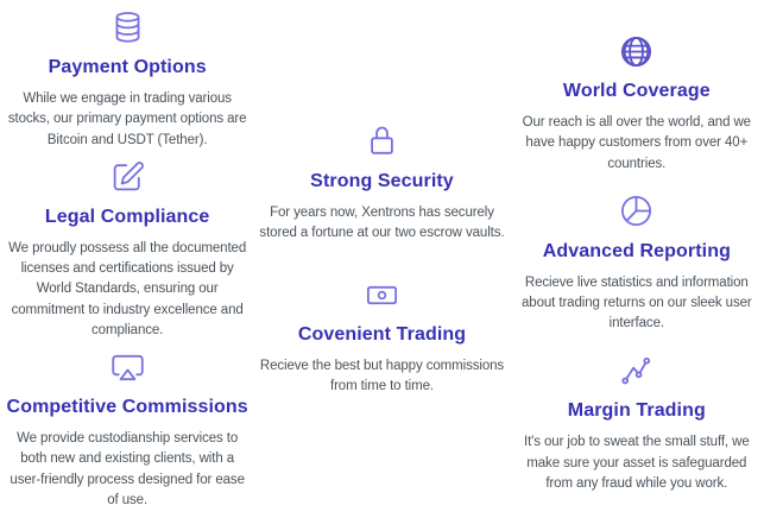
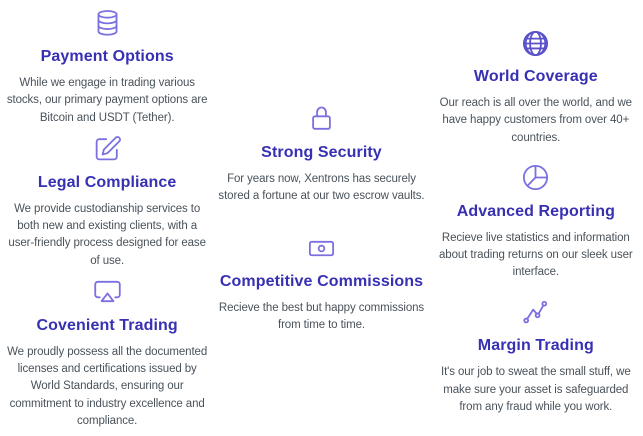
  Payment Options
  While we engage in trading various stocks, our primary payment options are Bitcoin and USDT (Tether).
  Legal Compliance
- We proudly possess all the documented licenses and certifications issued by World Standards, ensuring our commitment to industry excellence and compliance.
+ We provide custodianship services to both new and existing clients, with a user-friendly process designed for ease of use.
- Competitive Commissions
+ Covenient Trading
- We provide custodianship services to both new and existing clients, with a user-friendly process designed for ease of use.
+ We proudly possess all the documented licenses and certifications issued by World Standards, ensuring our commitment to industry excellence and compliance.
  Strong Security
  For years now, Xentrons has securely stored a fortune at our two escrow vaults.
- Covenient Trading
+ Competitive Commissions
  Recieve the best but happy commissions from time to time.
  World Coverage
  Our reach is all over the world, and we have happy customers from over 40+ countries.
  Advanced Reporting
  Recieve live statistics and information about trading returns on our sleek user interface.
  Margin Trading
  It's our job to sweat the small stuff, we make sure your asset is safeguarded from any fraud while you work.
